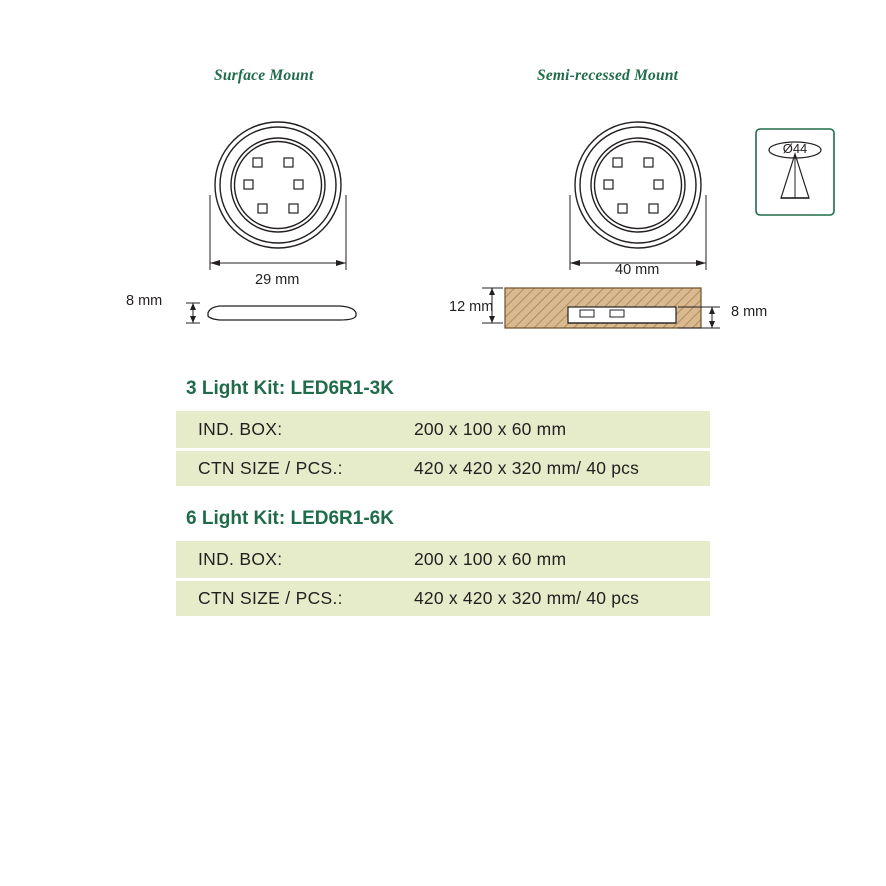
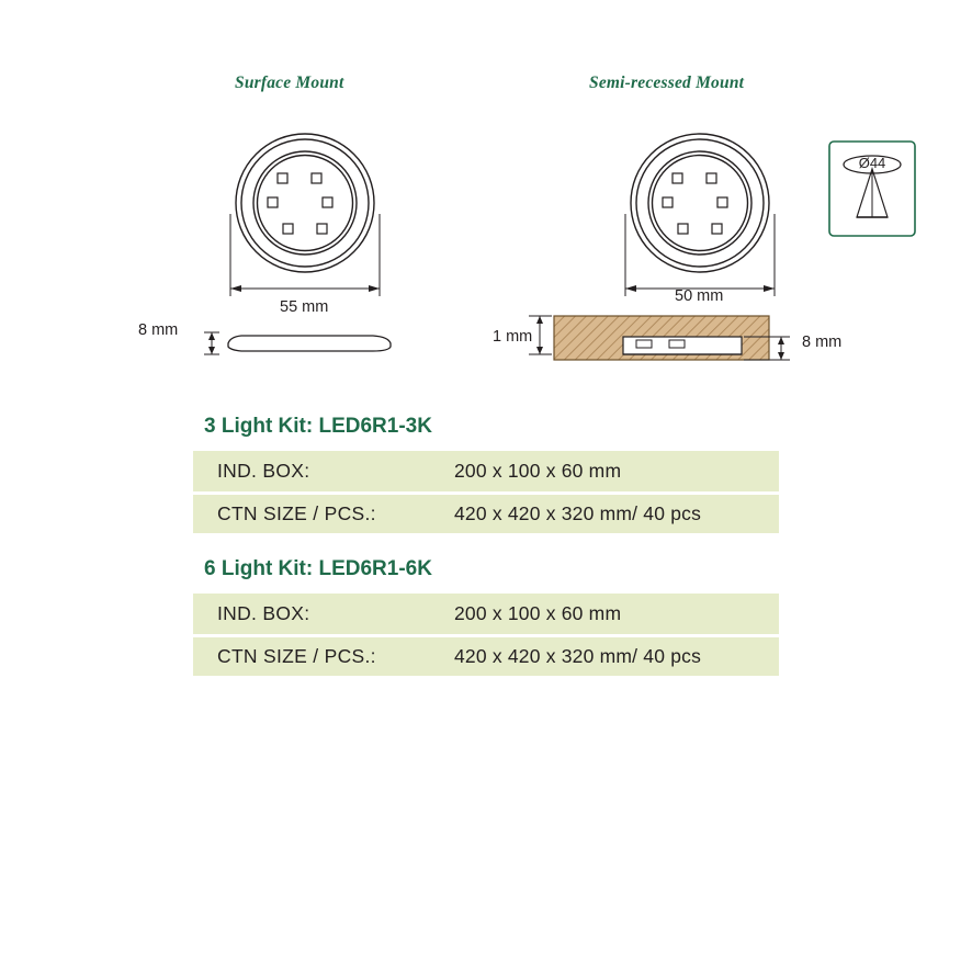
  Surface Mount
  Semi-recessed Mount
- 29 mm
+ 55 mm
  8 mm
- 40 mm
+ 50 mm
  Ø44
- 12 mm
+ 1 mm
  8 mm
  3 Light Kit: LED6R1-3K
  IND. BOX:	200 x 100 x 60 mm
  CTN SIZE / PCS.:	420 x 420 x 320 mm/ 40 pcs
  6 Light Kit: LED6R1-6K
  IND. BOX:	200 x 100 x 60 mm
  CTN SIZE / PCS.:	420 x 420 x 320 mm/ 40 pcs
